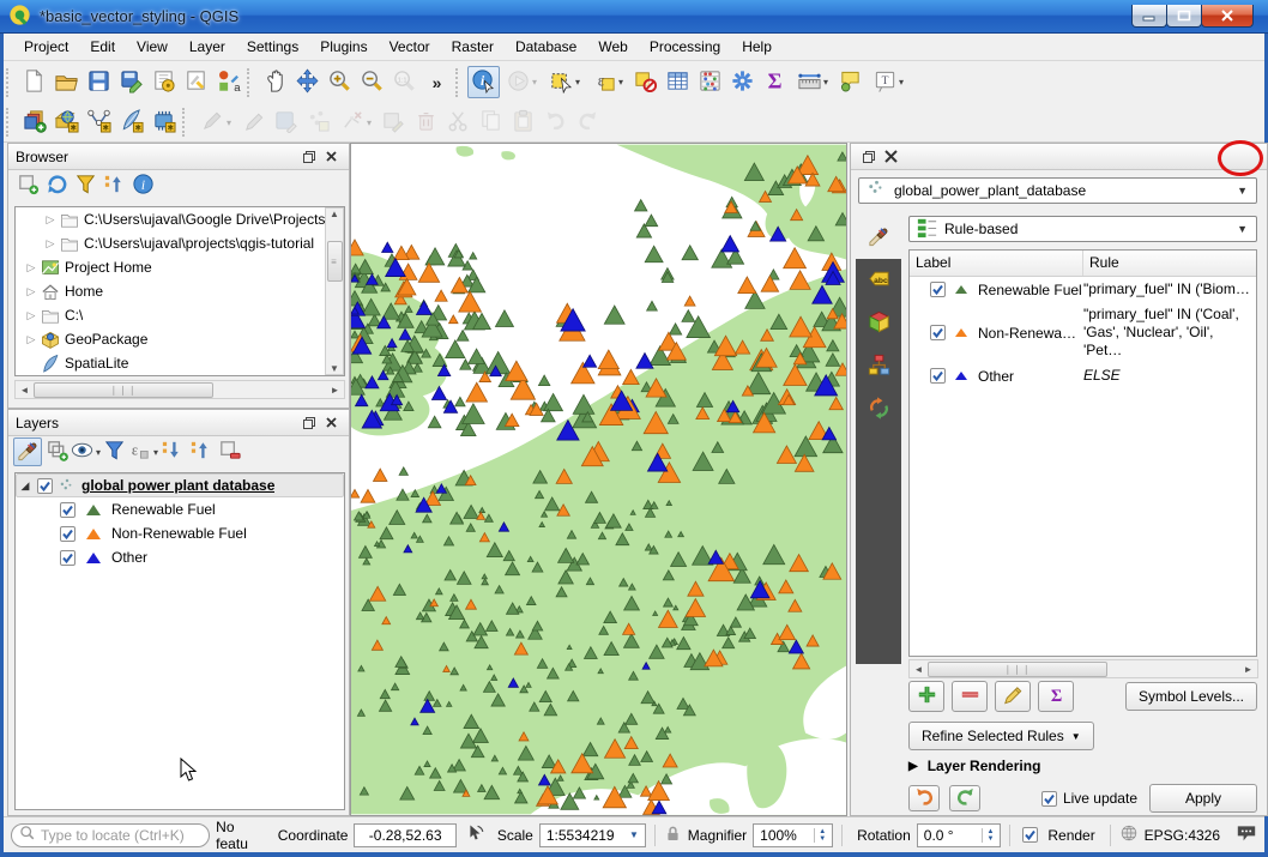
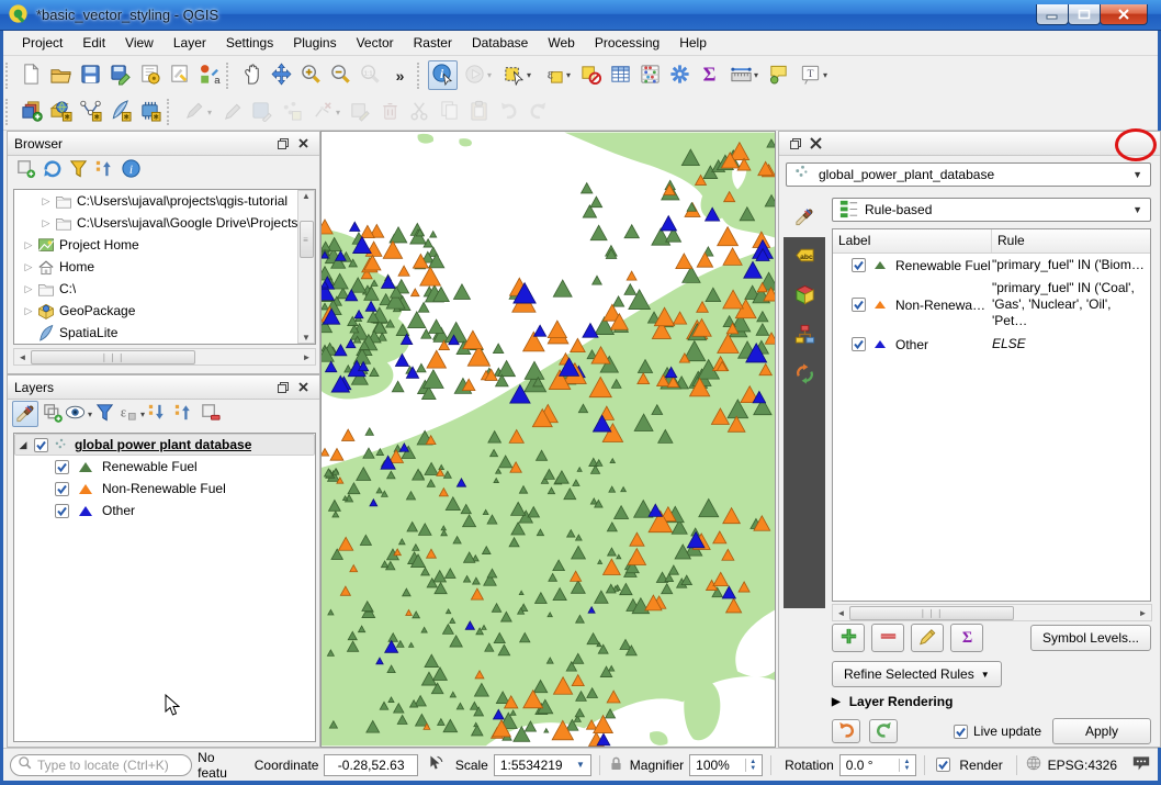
  *basic_vector_styling - QGIS
  Project
  Edit
  View
  Layer
  Settings
  Plugins
  Vector
  Raster
  Database
  Web
  Processing
  Help
  a
  »
  i
  ▾
  ▾
  ε
  ▾
  Σ
  ▾
  T
  ▾
  ▾
  ▾
  Browser
  i
  ▷
- C:\Users\ujaval\Google Drive\Projects
+ C:\Users\ujaval\projects\qgis-tutorial
  ▷
- C:\Users\ujaval\projects\qgis-tutorial
+ C:\Users\ujaval\Google Drive\Projects
  ▷
  Project Home
  ▷
  Home
  ▷
  C:\
  ▷
  GeoPackage
  SpatiaLite
  ▲
  ≡
  ▼
  ◄
  ❘❘❘
  ►
  Layers
  ▾
  ε
  ▾
  ◢
  global power plant database
  Renewable Fuel
  Non-Renewable Fuel
  Other
  global_power_plant_database
  ▼
  Rule-based
  ▼
  Label
  Rule
  Renewable Fuel
  "primary_fuel" IN ('Biom…
  Non-Renewa…
  "primary_fuel" IN ('Coal', 'Gas', 'Nuclear', 'Oil', 'Pet…
  Other
  ELSE
  ◄
  ❘❘❘
  ►
  Σ
  Symbol Levels...
  Refine Selected Rules
  ▼
  ▶
  Layer Rendering
  Live update
  Apply
  Type to locate (Ctrl+K)
  No featu
  Coordinate
  -0.28,52.63
  Scale
  1:5534219
  ▼
  Magnifier
  100%
  Rotation
  0.0 °
  Render
  EPSG:4326
